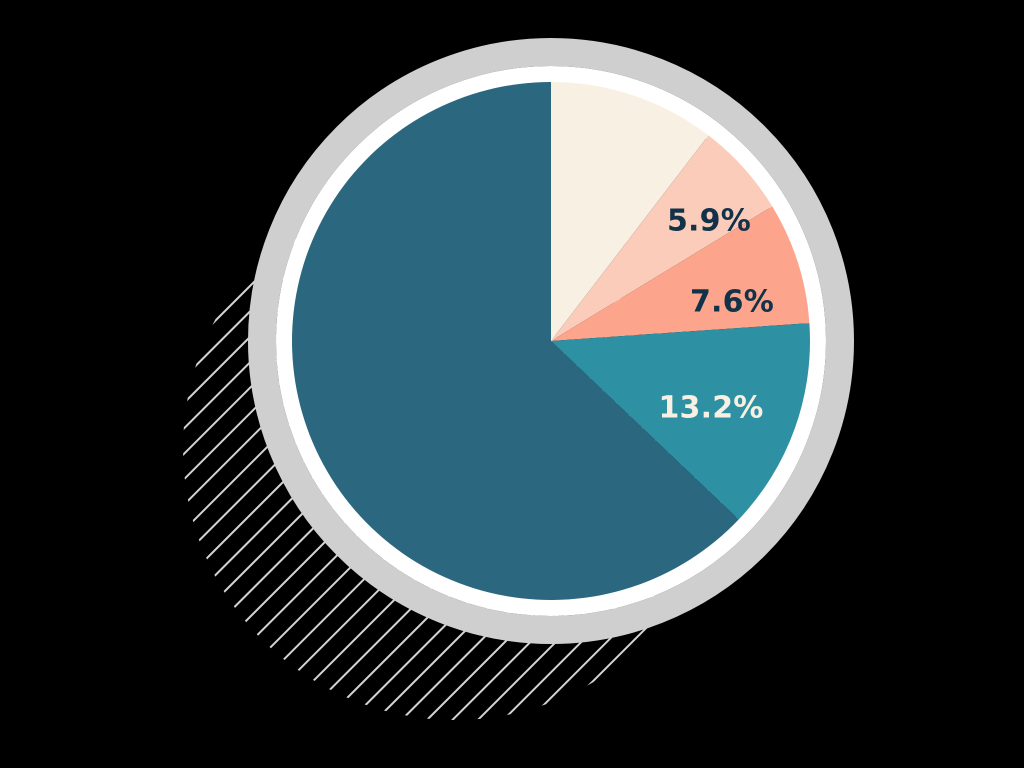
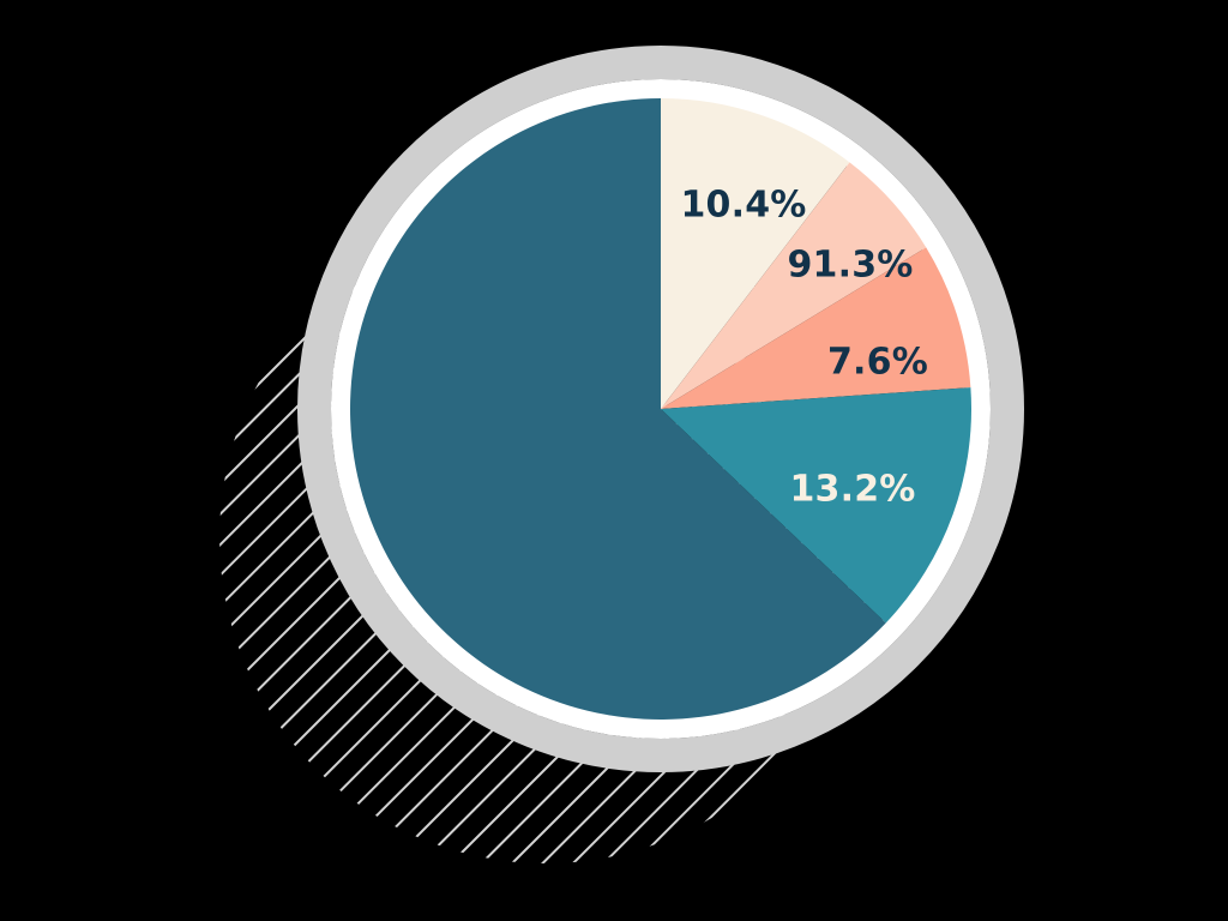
+ 10.4%
- 5.9%
+ 91.3%
  7.6%
  13.2%
